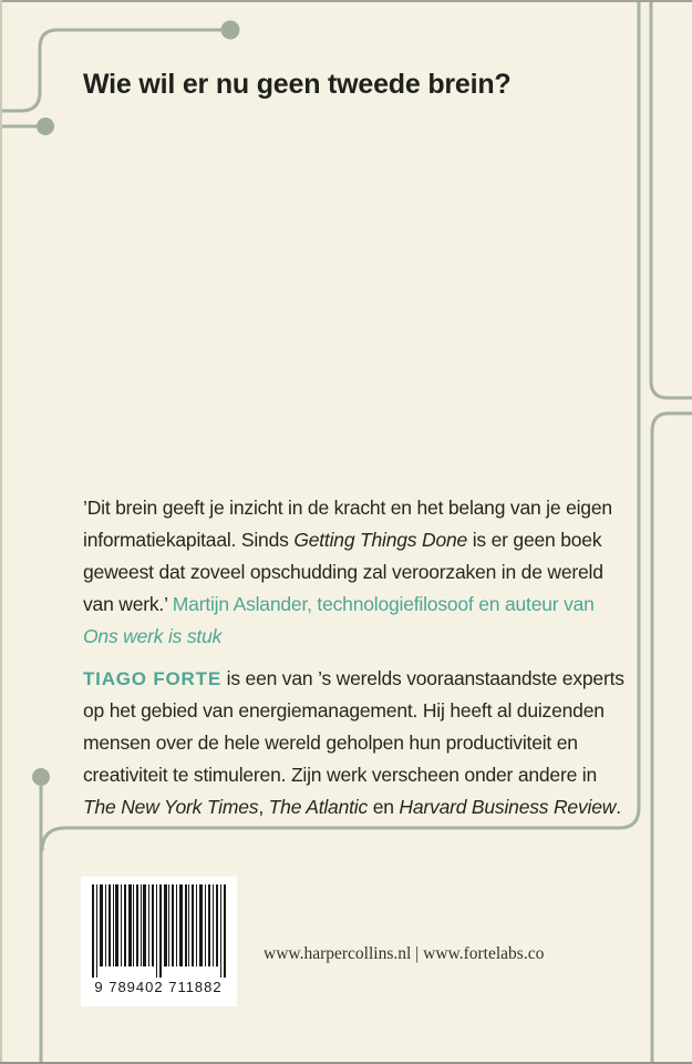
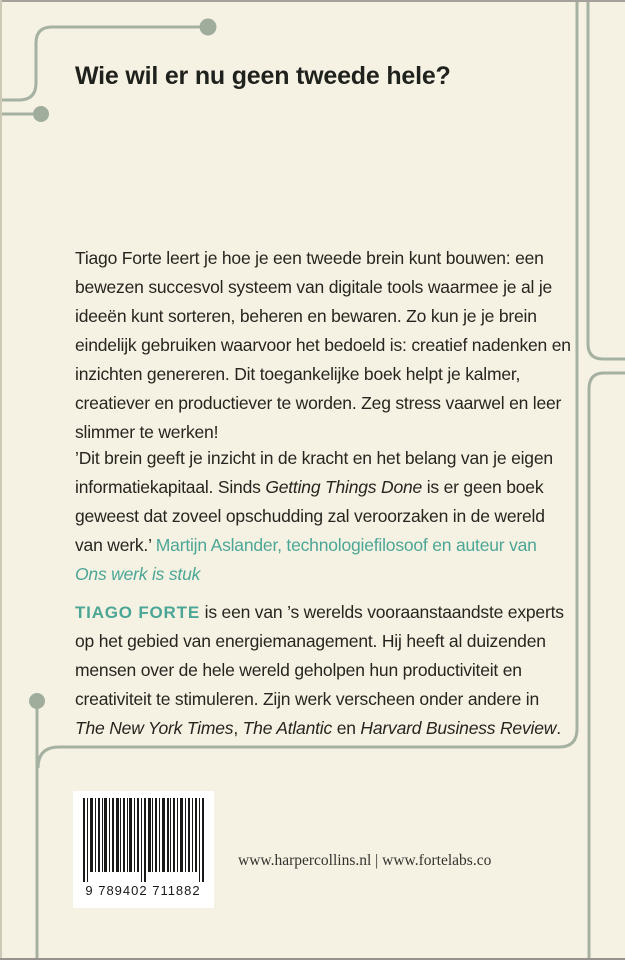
- Wie wil er nu geen tweede brein?
+ Wie wil er nu geen tweede hele?
+ Tiago Forte leert je hoe je een tweede brein kunt bouwen: een bewezen succesvol systeem van digitale tools waarmee je al je ideeën kunt sorteren, beheren en bewaren. Zo kun je je brein eindelijk gebruiken waarvoor het bedoeld is: creatief nadenken en inzichten genereren. Dit toegankelijke boek helpt je kalmer, creatiever en productiever te worden. Zeg stress vaarwel en leer slimmer te werken!
  ’Dit brein geeft je inzicht in de kracht en het belang van je eigen informatiekapitaal. Sinds Getting Things Done is er geen boek geweest dat zoveel opschudding zal veroorzaken in de wereld van werk.’ Martijn Aslander, technologiefilosoof en auteur van
  Ons werk is stuk
  TIAGO FORTE is een van ’s werelds vooraanstaandste experts op het gebied van energiemanagement. Hij heeft al duizenden mensen over de hele wereld geholpen hun productiviteit en creativiteit te stimuleren. Zijn werk verscheen onder andere in The New York Times, The Atlantic en Harvard Business Review.
  9 789402 711882
  www.harpercollins.nl | www.fortelabs.co
